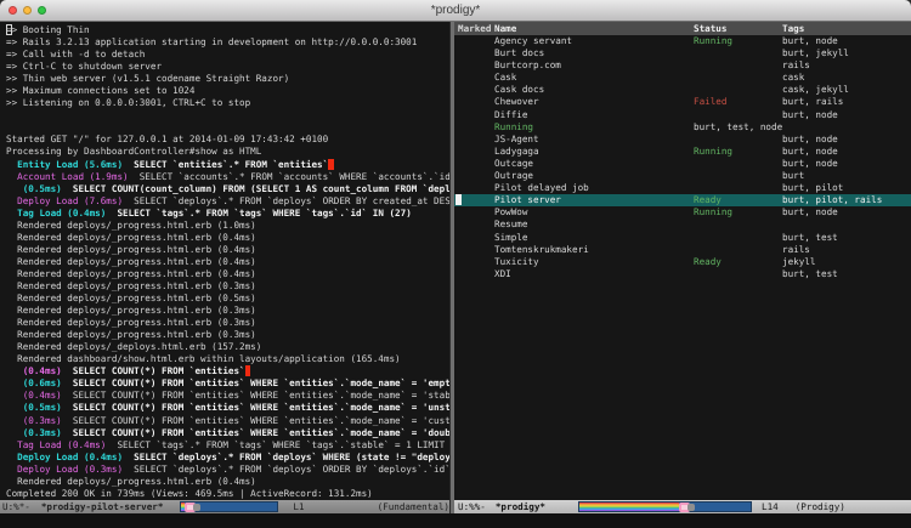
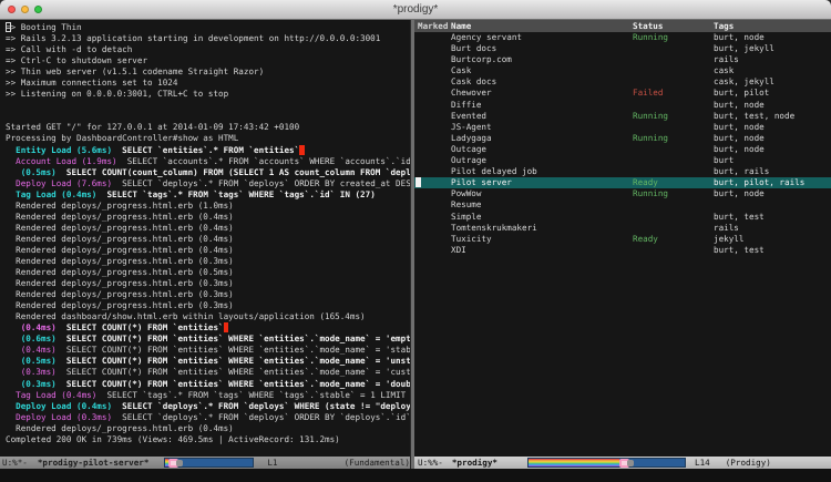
  *prodigy*
  => Booting Thin
  => Rails 3.2.13 application starting in development on http://0.0.0.0:3001
  => Call with -d to detach
  => Ctrl-C to shutdown server
  >> Thin web server (v1.5.1 codename Straight Razor)
  >> Maximum connections set to 1024
  >> Listening on 0.0.0.0:3001, CTRL+C to stop
  Started GET "/" for 127.0.0.1 at 2014-01-09 17:43:42 +0100
  Processing by DashboardController#show as HTML
  Entity Load (5.6ms) SELECT `entities`.* FROM `entities`
  Account Load (1.9ms) SELECT `accounts`.* FROM `accounts` WHERE `accounts`.`id
  (0.5ms) SELECT COUNT(count_column) FROM (SELECT 1 AS count_column FROM `depl
  Deploy Load (7.6ms) SELECT `deploys`.* FROM `deploys` ORDER BY created_at DES
  Tag Load (0.4ms) SELECT `tags`.* FROM `tags` WHERE `tags`.`id` IN (27)
  Rendered deploys/_progress.html.erb (1.0ms)
  Rendered deploys/_progress.html.erb (0.4ms)
  Rendered deploys/_progress.html.erb (0.4ms)
  Rendered deploys/_progress.html.erb (0.4ms)
  Rendered deploys/_progress.html.erb (0.4ms)
  Rendered deploys/_progress.html.erb (0.3ms)
  Rendered deploys/_progress.html.erb (0.5ms)
  Rendered deploys/_progress.html.erb (0.3ms)
  Rendered deploys/_progress.html.erb (0.3ms)
  Rendered deploys/_progress.html.erb (0.3ms)
- Rendered deploys/_deploys.html.erb (157.2ms)
  Rendered dashboard/show.html.erb within layouts/application (165.4ms)
  (0.4ms) SELECT COUNT(*) FROM `entities`
  (0.6ms) SELECT COUNT(*) FROM `entities` WHERE `entities`.`mode_name` = 'empt
  (0.4ms) SELECT COUNT(*) FROM `entities` WHERE `entities`.`mode_name` = 'stab
  (0.5ms) SELECT COUNT(*) FROM `entities` WHERE `entities`.`mode_name` = 'unst
  (0.3ms) SELECT COUNT(*) FROM `entities` WHERE `entities`.`mode_name` = 'cust
  (0.3ms) SELECT COUNT(*) FROM `entities` WHERE `entities`.`mode_name` = 'doub
  Tag Load (0.4ms) SELECT `tags`.* FROM `tags` WHERE `tags`.`stable` = 1 LIMIT
  Deploy Load (0.4ms) SELECT `deploys`.* FROM `deploys` WHERE (state != "deploy
  Deploy Load (0.3ms) SELECT `deploys`.* FROM `deploys` ORDER BY `deploys`.`id`
  Rendered deploys/_progress.html.erb (0.4ms)
  Completed 200 OK in 739ms (Views: 469.5ms | ActiveRecord: 131.2ms)
  U:%*-
  *prodigy-pilot-server*
  L1
  (Fundamental)
  Marked
  Name
  Status
  Tags
  Agency servant
  Running
  burt, node
  Burt docs
  burt, jekyll
  Burtcorp.com
  rails
  Cask
  cask
  Cask docs
  cask, jekyll
  Chewover
  Failed
- burt, rails
+ burt, pilot
  Diffie
  burt, node
+ Evented
  Running
  burt, test, node
  JS-Agent
  burt, node
  Ladygaga
  Running
  burt, node
  Outcage
  burt, node
  Outrage
  burt
  Pilot delayed job
- burt, pilot
+ burt, rails
  Pilot server
  Ready
  burt, pilot, rails
  PowWow
  Running
  burt, node
  Resume
  Simple
  burt, test
  Tomtenskrukmakeri
  rails
  Tuxicity
  Ready
  jekyll
  XDI
  burt, test
  U:%%-
  *prodigy*
  L14
  (Prodigy)
